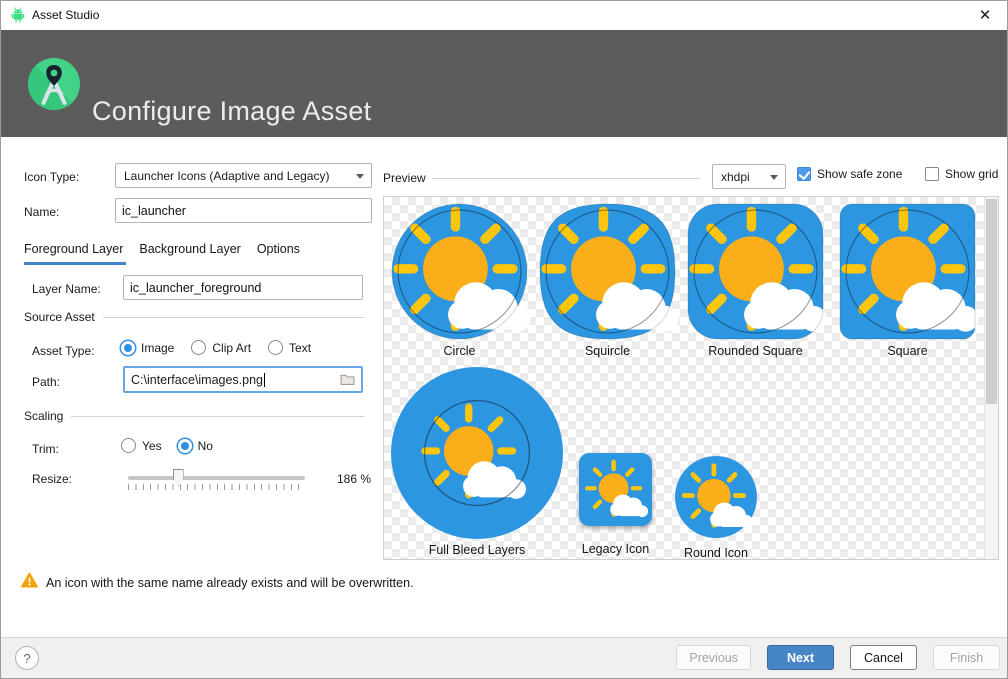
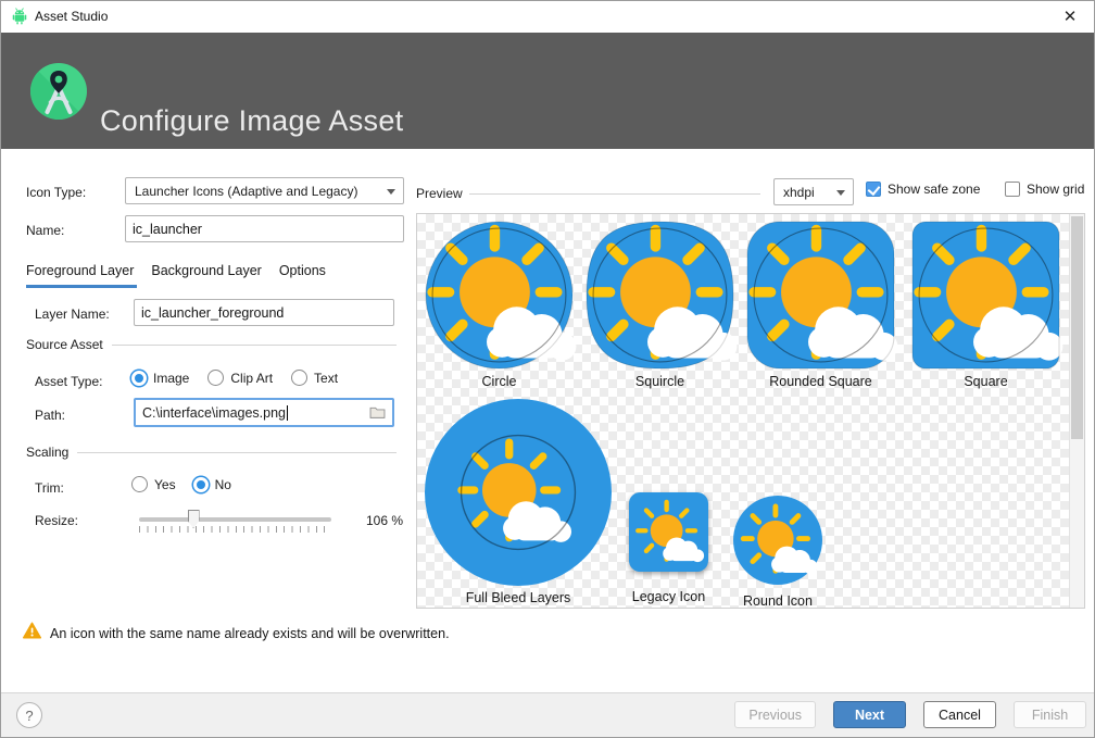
  Asset Studio
  ✕
  Configure Image Asset
  Icon Type:
  Launcher Icons (Adaptive and Legacy)
  Name:
  ic_launcher
  Foreground Layer
  Background Layer
  Options
  Layer Name:
  ic_launcher_foreground
  Source Asset
  Asset Type:
  Image
  Clip Art
  Text
  Path:
  C:\interface\images.png
  Scaling
  Trim:
  Yes
  No
  Resize:
- 186 %
+ 106 %
  Preview
  xhdpi
  Show safe zone
  Show grid
  Circle
  Squircle
  Rounded Square
  Square
  Full Bleed Layers
  Legacy Icon
  Round Icon
  An icon with the same name already exists and will be overwritten.
  ?
  Previous
  Next
  Cancel
  Finish
